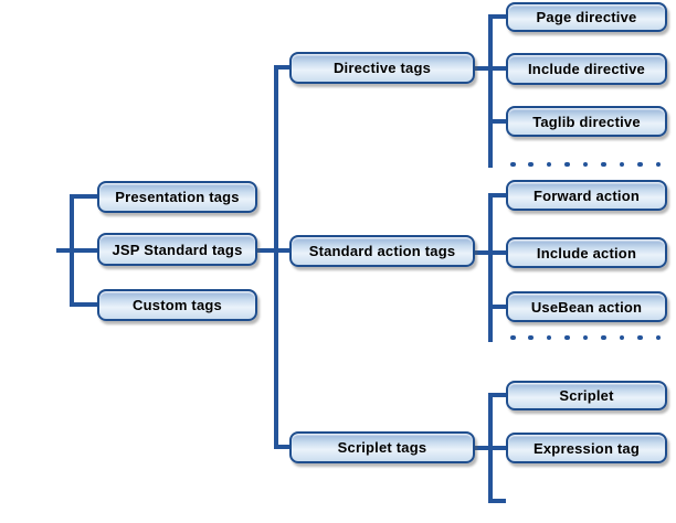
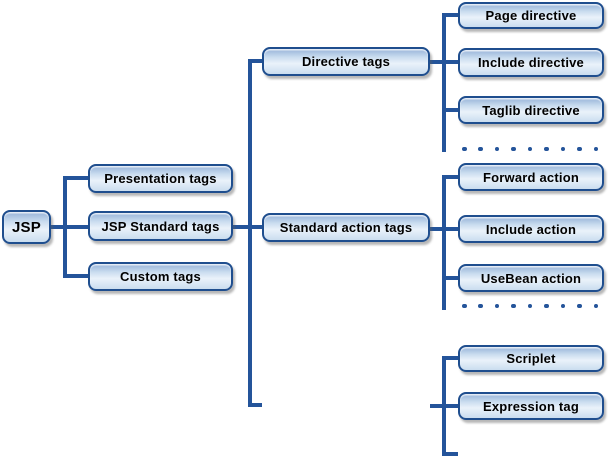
+ JSP
  Presentation tags
  JSP Standard tags
  Custom tags
  Directive tags
  Standard action tags
- Scriplet tags
  Page directive
  Include directive
  Taglib directive
  Forward action
  Include action
  UseBean action
  Scriplet
  Expression tag
